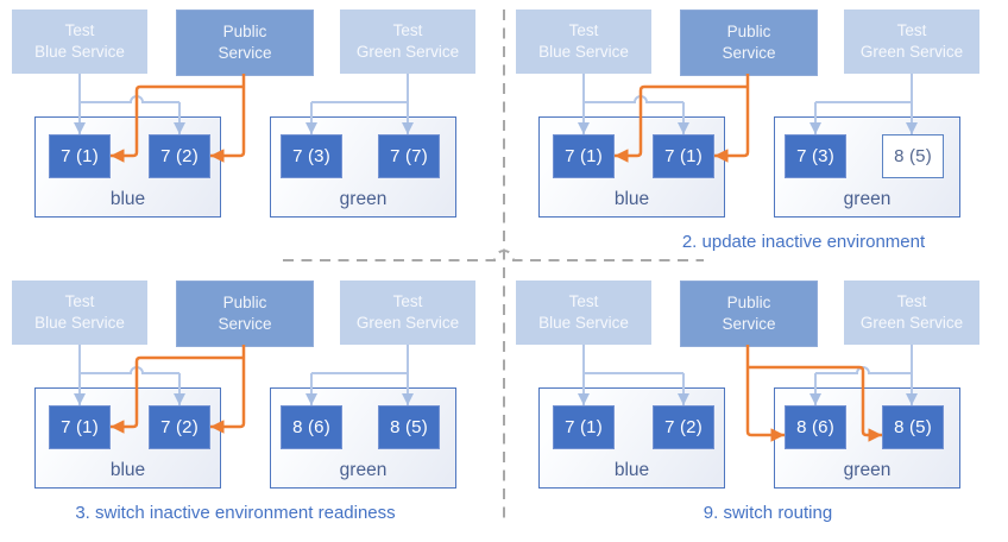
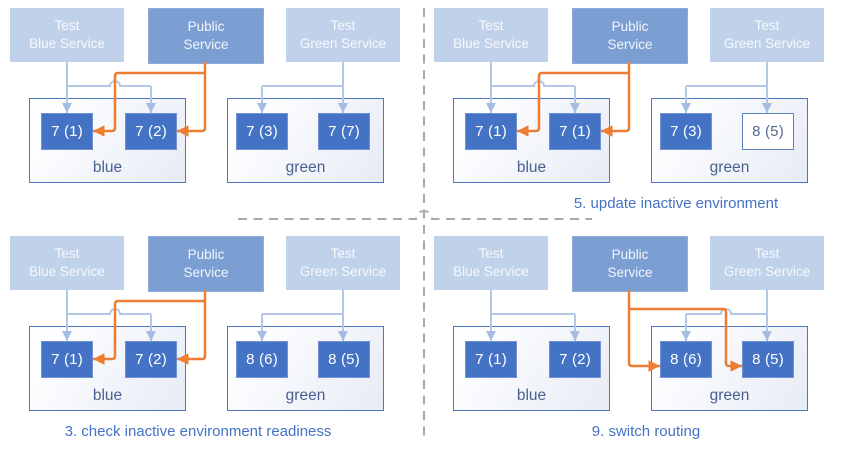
  Test
  Blue Service
  Public
  Service
  Test
  Green Service
  blue
  green
  7 (1)
  7 (2)
  7 (3)
  7 (7)
  Test
  Blue Service
  Public
  Service
  Test
  Green Service
  blue
  green
  7 (1)
  7 (1)
  7 (3)
  8 (5)
- 2. update inactive environment
+ 5. update inactive environment
  Test
  Blue Service
  Public
  Service
  Test
  Green Service
  blue
  green
  7 (1)
  7 (2)
  8 (6)
  8 (5)
- 3. switch inactive environment readiness
+ 3. check inactive environment readiness
  Test
  Blue Service
  Public
  Service
  Test
  Green Service
  blue
  green
  7 (1)
  7 (2)
  8 (6)
  8 (5)
  9. switch routing
